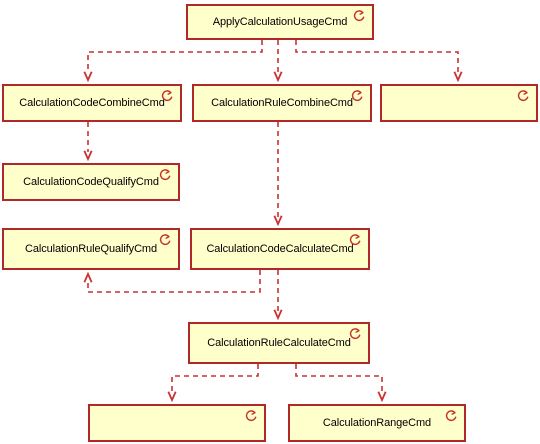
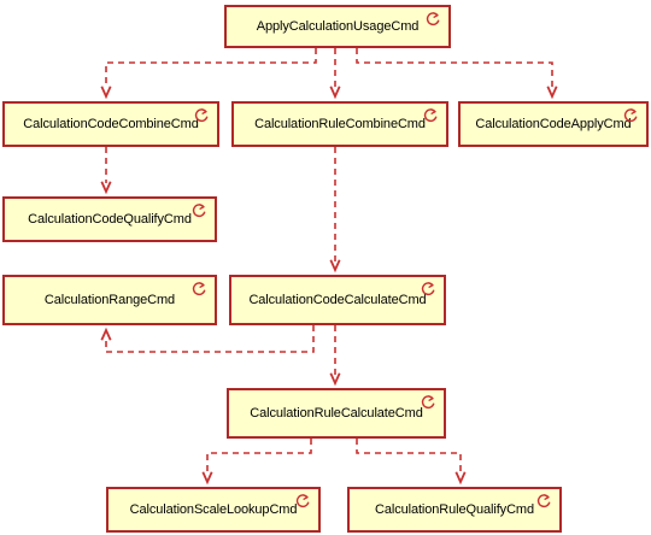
  ApplyCalculationUsageCmd
  CalculationCodeCombineCmd
  CalculationRuleCombineCmd
+ CalculationCodeApplyCmd
  CalculationCodeQualifyCmd
- CalculationRuleQualifyCmd
+ CalculationRangeCmd
  CalculationCodeCalculateCmd
  CalculationRuleCalculateCmd
+ CalculationScaleLookupCmd
- CalculationRangeCmd
+ CalculationRuleQualifyCmd
